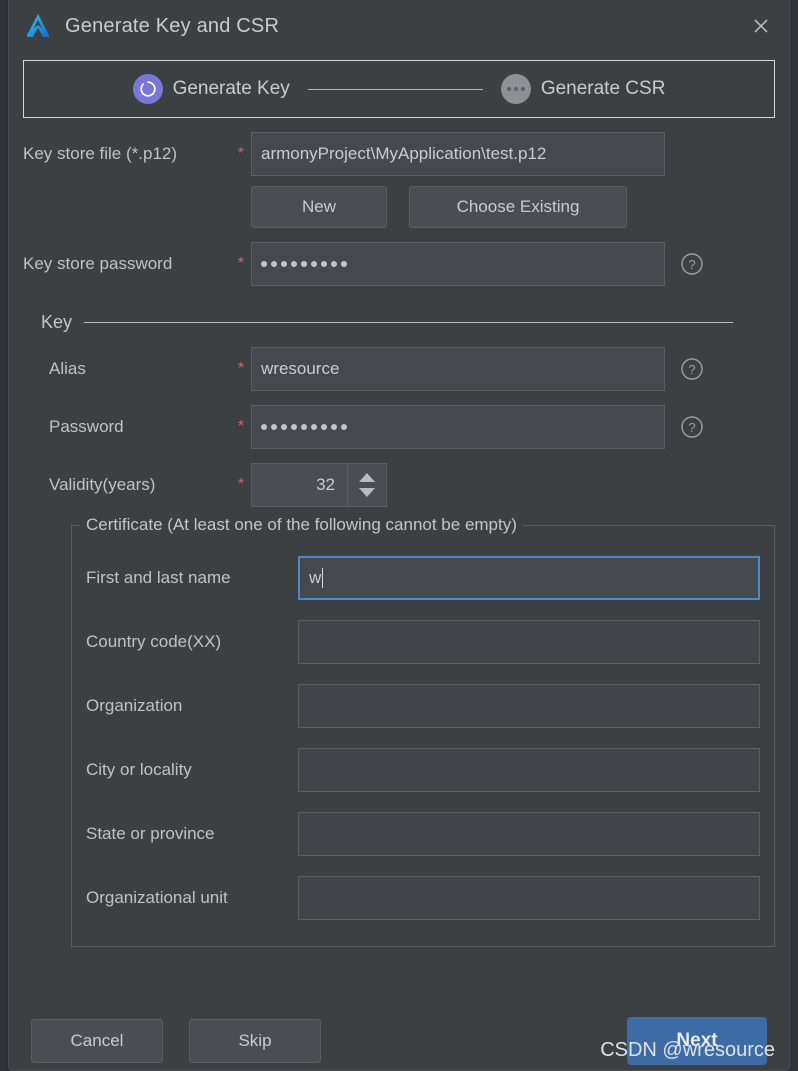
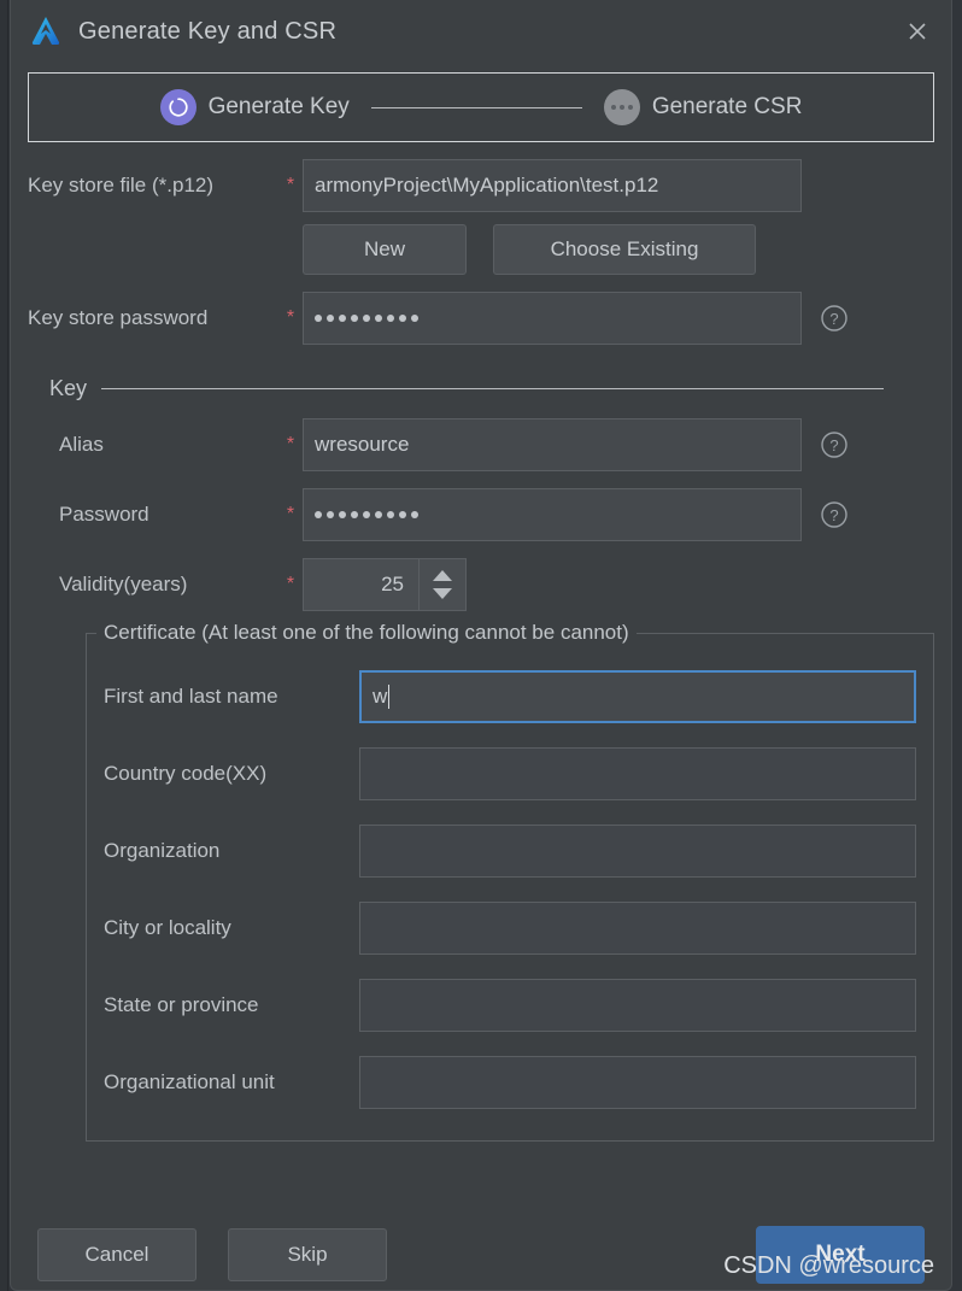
  Generate Key and CSR
  Generate Key
  Generate CSR
  Key store file (*.p12)
  *
  armonyProject\MyApplication\test.p12
  New
  Choose Existing
  Key store password
  *
  ?
  Key
  Alias
  *
  wresource
  ?
  Password
  *
  ?
  Validity(years)
  *
- 32
+ 25
- Certificate (At least one of the following cannot be empty)
+ Certificate (At least one of the following cannot be cannot)
  First and last name
  w
  Country code(XX)
  Organization
  City or locality
  State or province
  Organizational unit
  Cancel
  Skip
  Next
  CSDN @wresource
